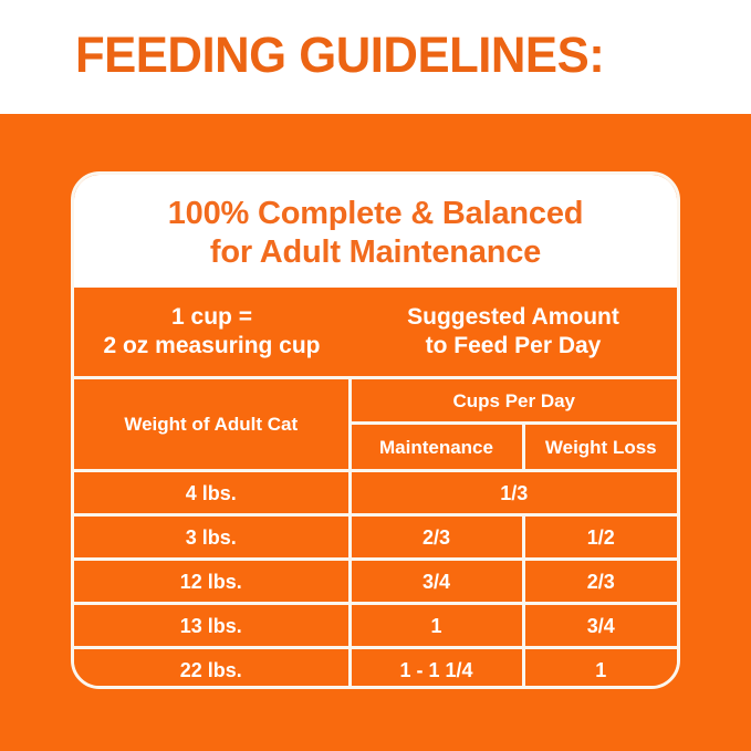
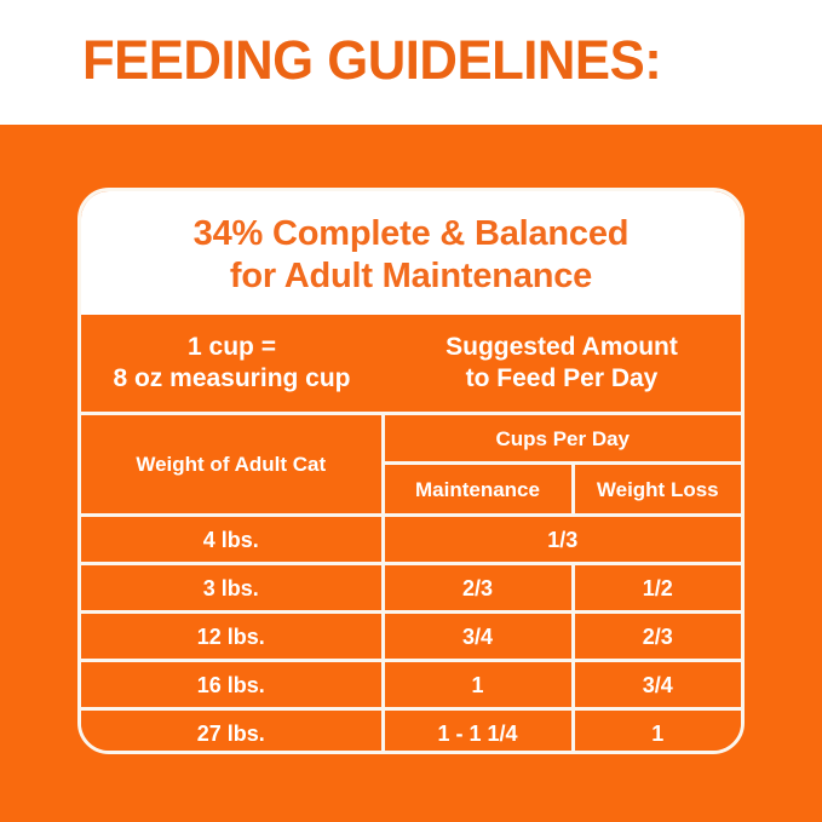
  FEEDING GUIDELINES:
- 100% Complete & Balanced
+ 34% Complete & Balanced
  for Adult Maintenance
- 1 cup = 2 oz measuring cup	Suggested Amount to Feed Per Day
+ 1 cup = 8 oz measuring cup	Suggested Amount to Feed Per Day
  Weight of Adult Cat	Cups Per Day
  Maintenance	Weight Loss
  4 lbs.	1/3
  3 lbs.	2/3	1/2
  12 lbs.	3/4	2/3
- 13 lbs.	1	3/4
+ 16 lbs.	1	3/4
- 22 lbs.	1 - 1 1/4	1
+ 27 lbs.	1 - 1 1/4	1
